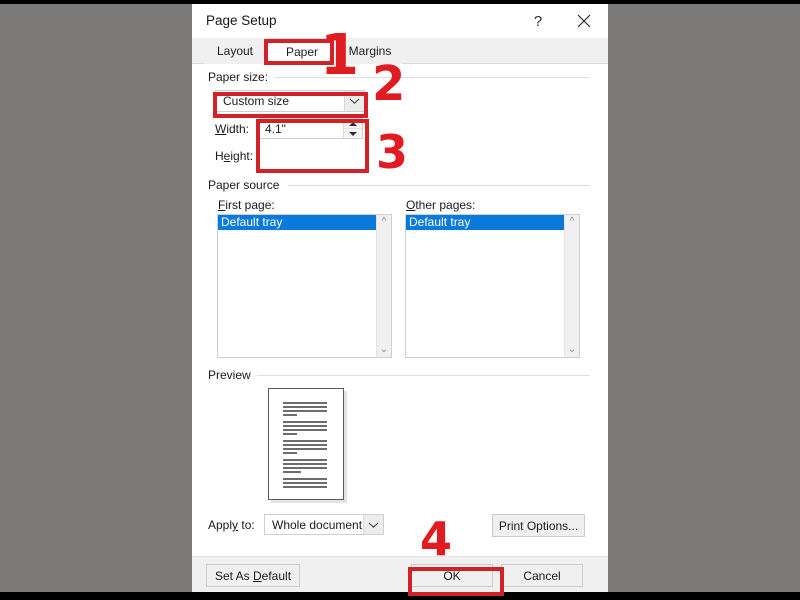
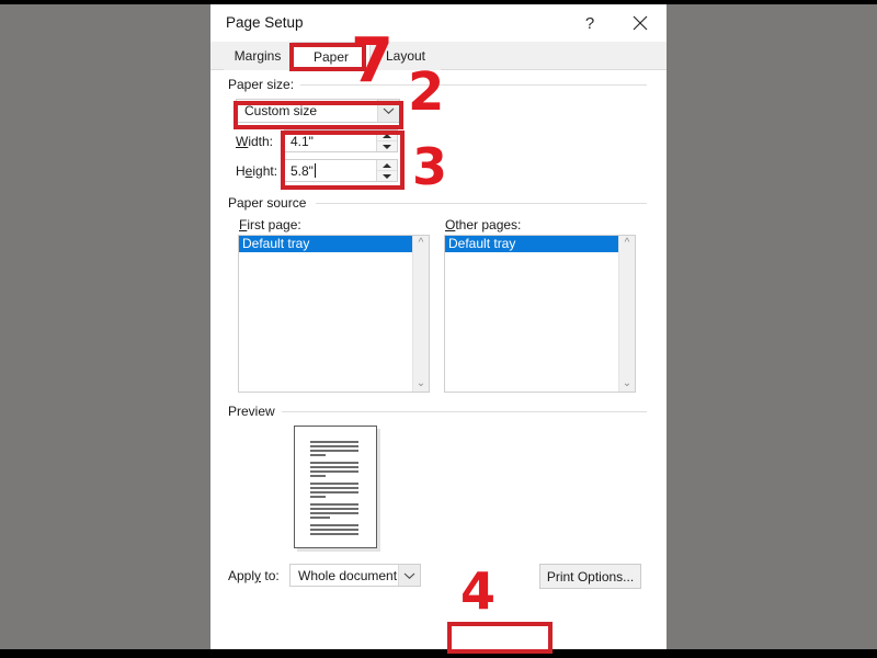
  Page Setup
  ?
- Layout
+ Margins
  Paper
- Margins
+ Layout
  Paper size:
  Custom size
  Width:
  4.1"
  Height:
+ 5.8"
  Paper source
  First page:
  Default tray
  ^
  ⌄
  Other pages:
  Default tray
  ^
  ⌄
  Preview
  Apply to:
  Whole document
  Print Options...
- Set As Default
- OK
- Cancel
- 1
+ 7
  2
  3
  4
